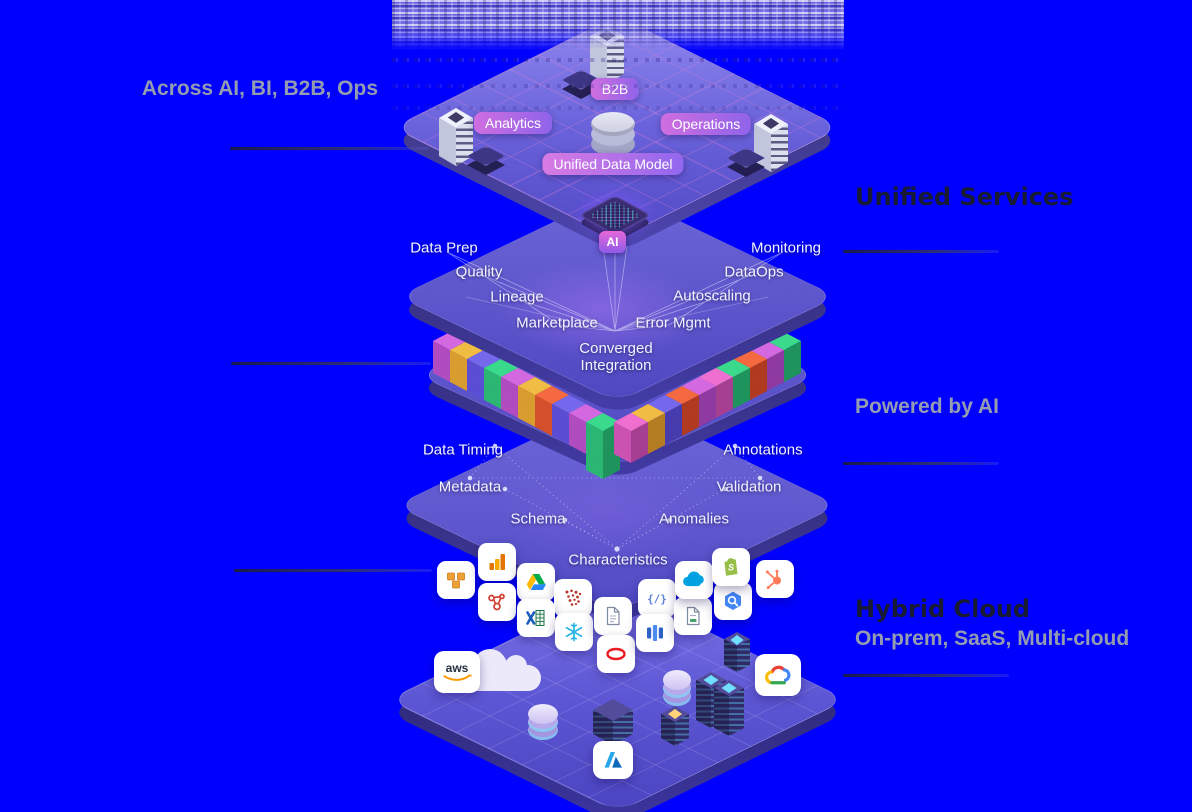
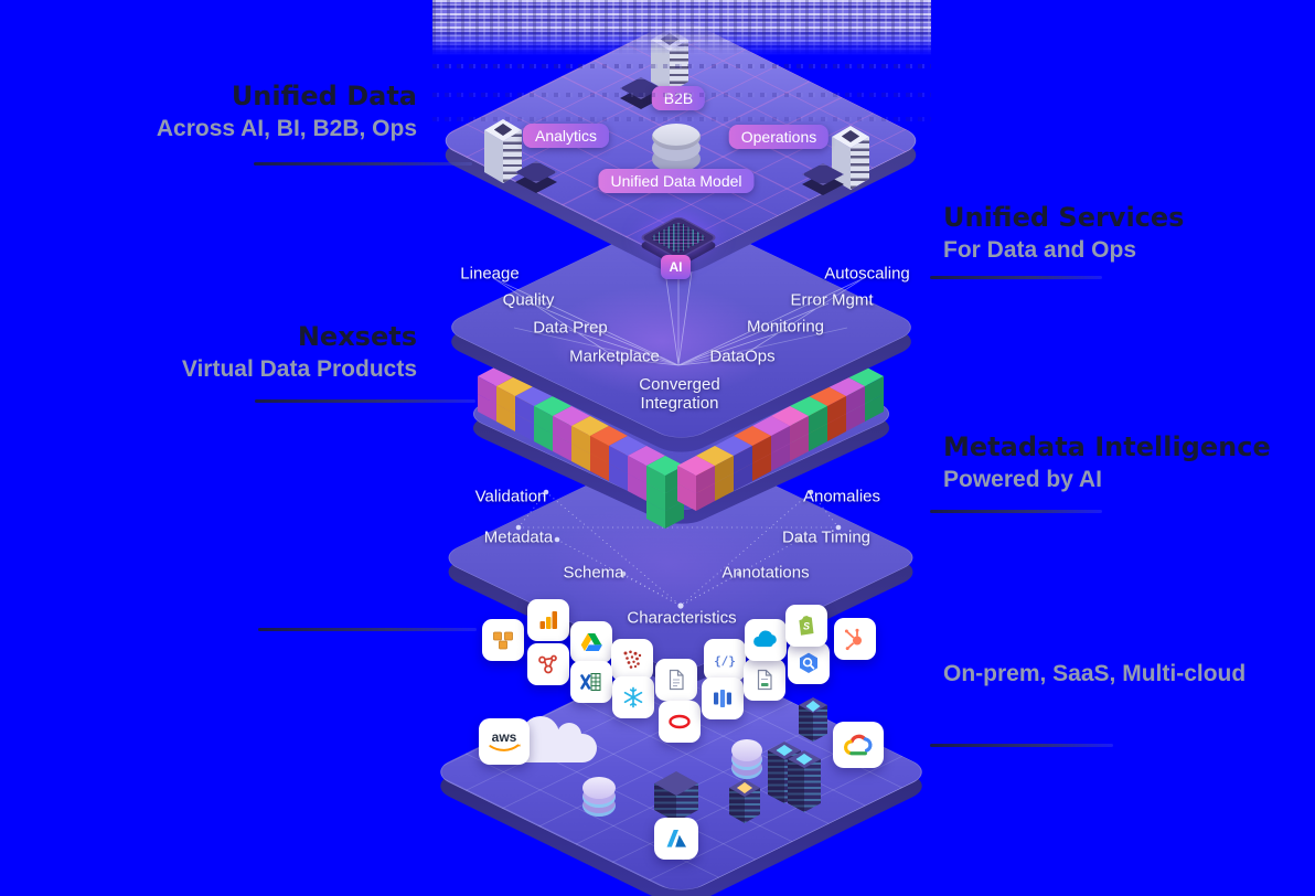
  aws
- Data Timing
+ Validation
  Metadata
  Schema
- Annotations
+ Anomalies
- Validation
+ Data Timing
- Anomalies
+ Annotations
  Characteristics
  {/}
  S
- Data Prep
+ Lineage
  Quality
- Lineage
+ Data Prep
  Marketplace
- Monitoring
+ Autoscaling
- DataOps
+ Error Mgmt
- Autoscaling
+ Monitoring
- Error Mgmt
+ DataOps
  Converged
  Integration
  Analytics
  B2B
  Operations
  Unified Data Model
  AI
+ Unified Data
  Across AI, BI, B2B, Ops
  Unified Services
+ For Data and Ops
+ Nexsets
+ Virtual Data Products
+ Metadata Intelligence
  Powered by AI
- Hybrid Cloud
  On-prem, SaaS, Multi-cloud
